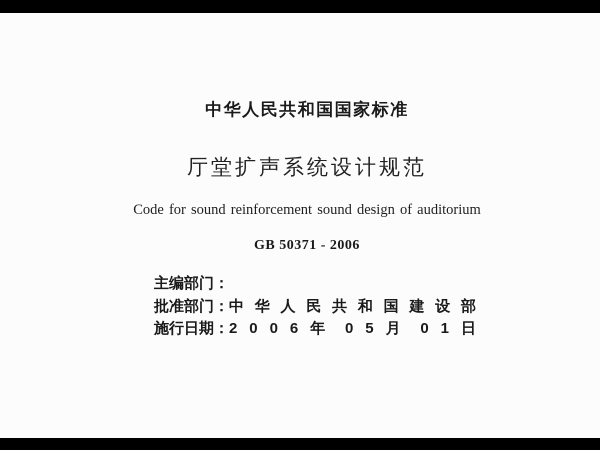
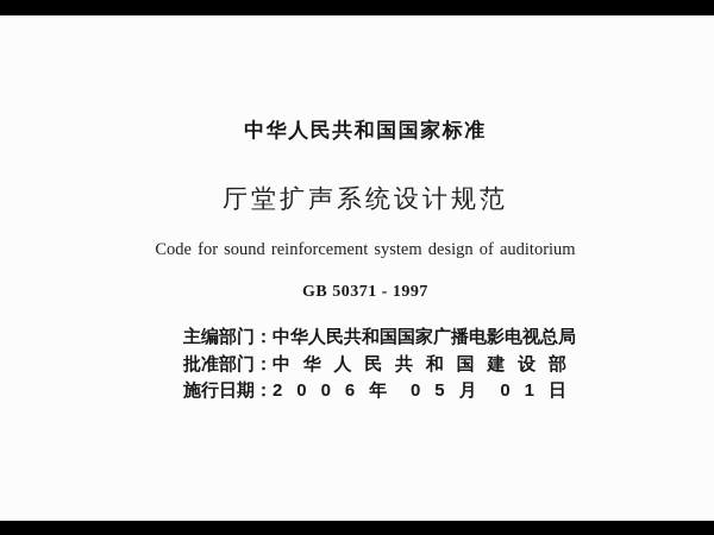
  中华人民共和国国家标准
  厅堂扩声系统设计规范
- Code for sound reinforcement sound design of auditorium
+ Code for sound reinforcement system design of auditorium
- GB 50371 - 2006
+ GB 50371 - 1997
  主编部门：
+ 中华人民共和国国家广播电影电视总局
  批准部门：
  中 华 人 民 共 和 国 建 设 部
  施行日期：
  2 0 0 6 年 0 5 月 0 1 日
